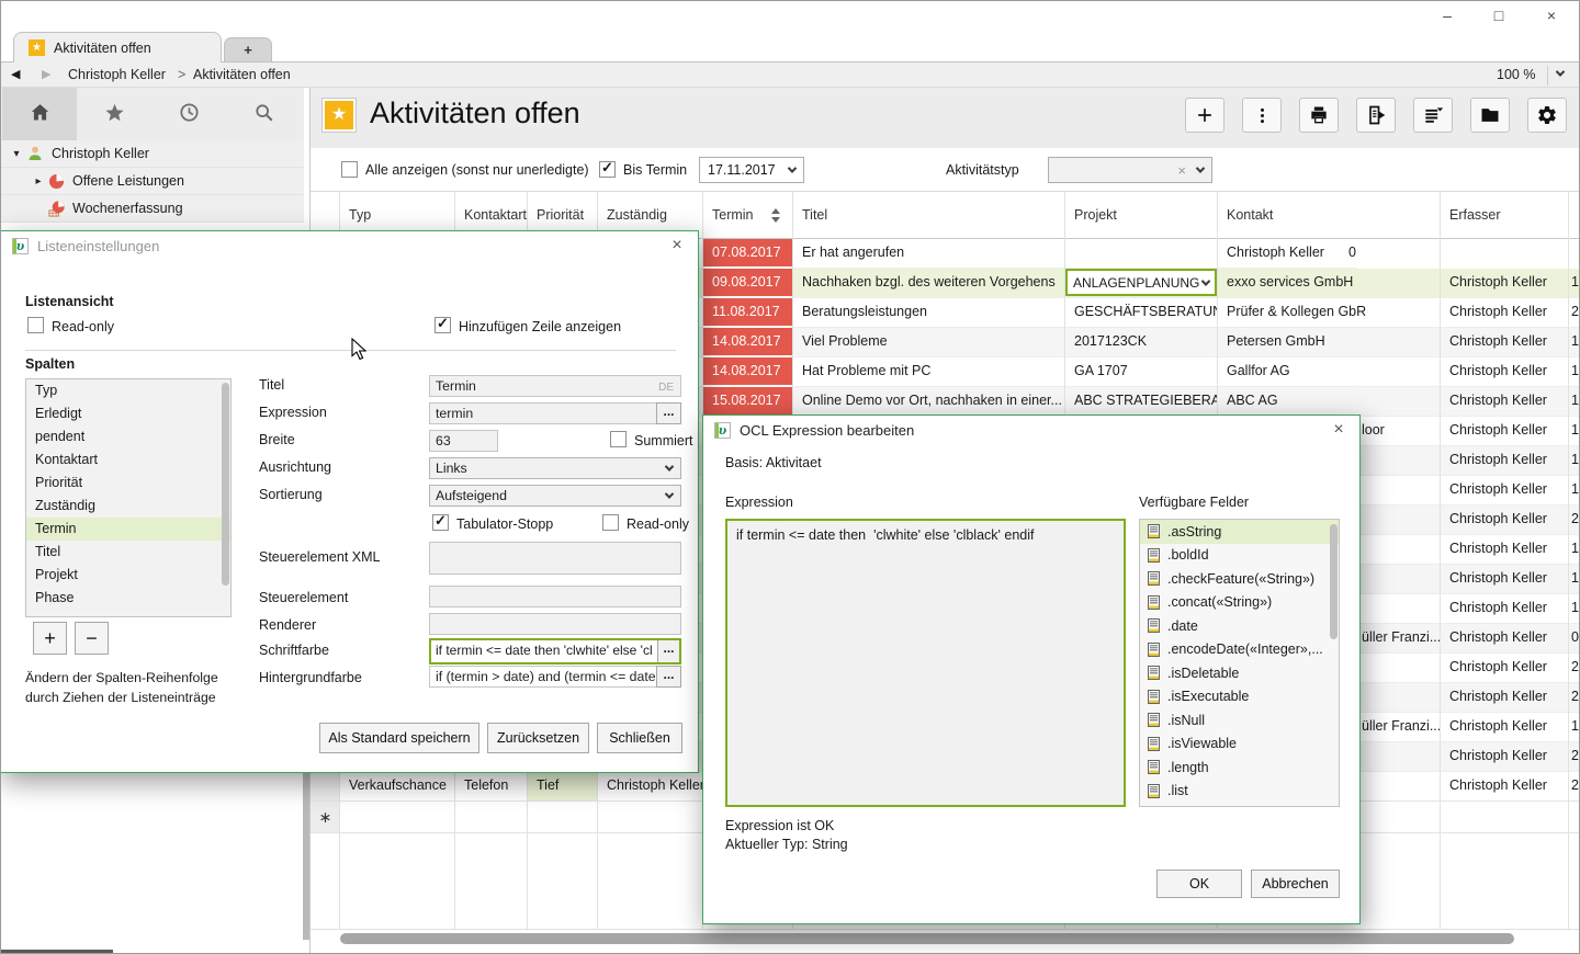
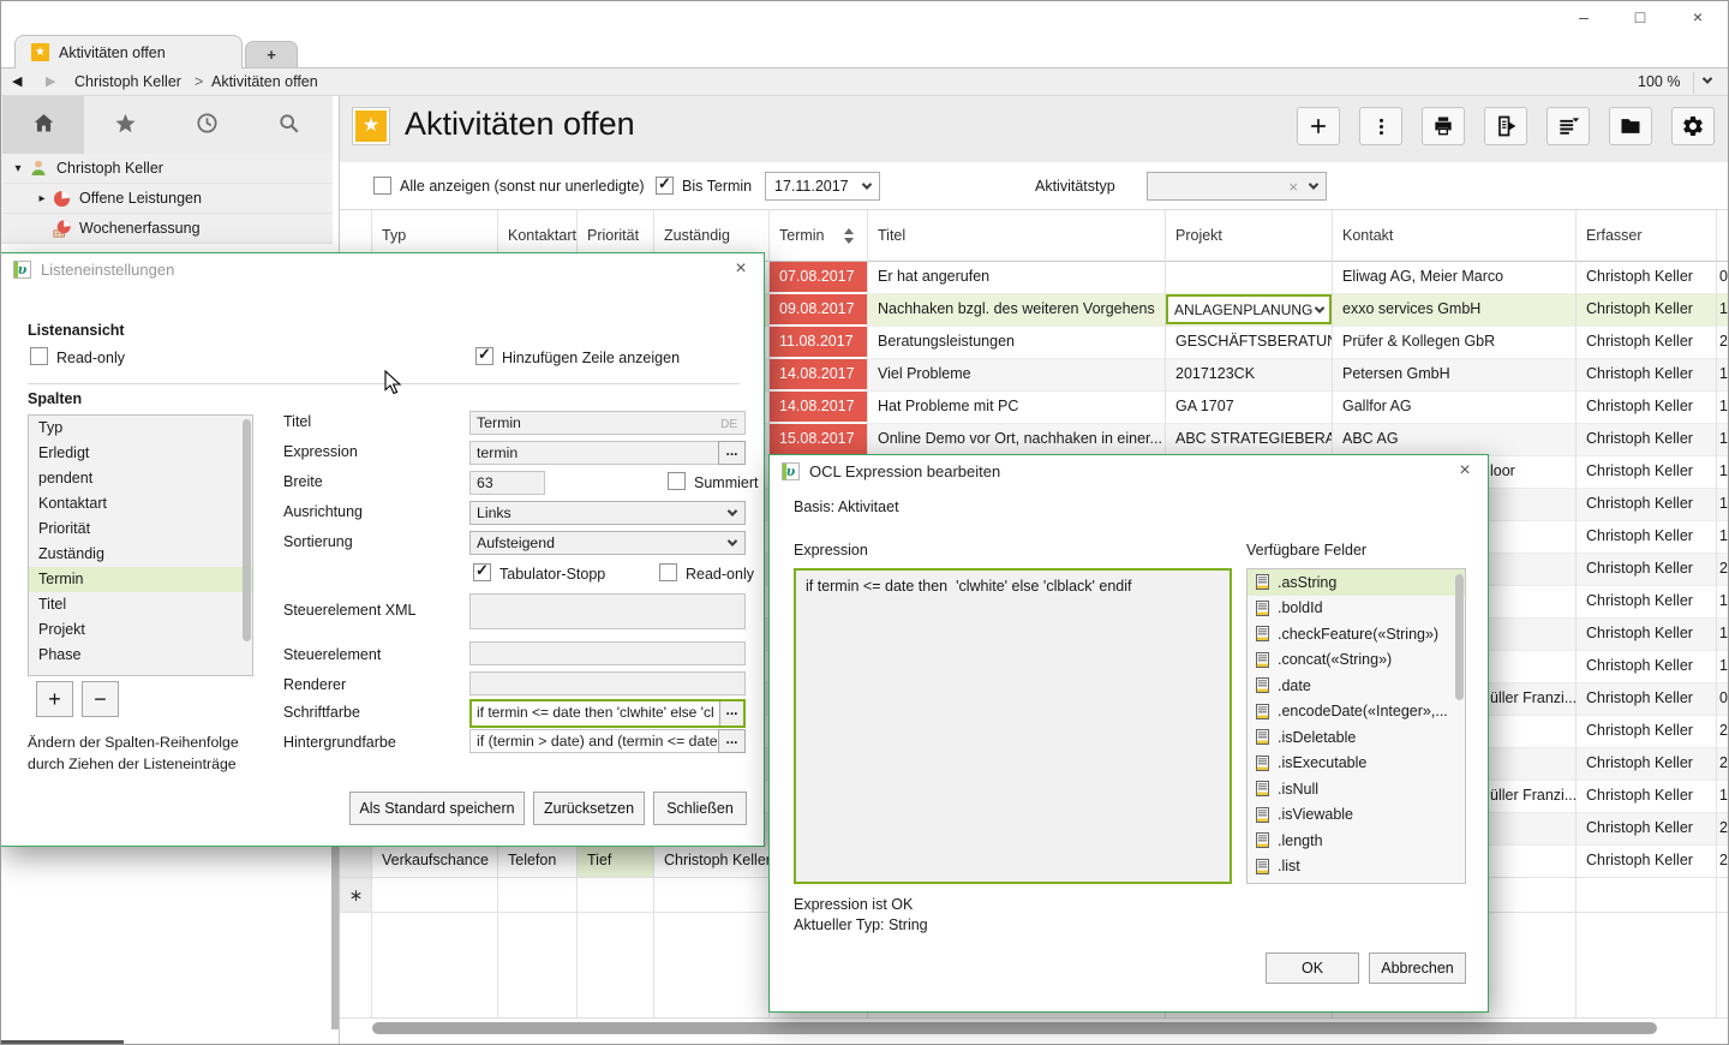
  –
  □
  ×
  ★
  Aktivitäten offen
  +
  ◀
  ▶
  Christoph Keller
  >
  Aktivitäten offen
  100 %
  ▾
  Christoph Keller
  ▸
  Offene Leistungen
  Wochenerfassung
  ★
  Aktivitäten offen
  Alle anzeigen (sonst nur unerledigte)
  Bis Termin
  17.11.2017
  Aktivitätstyp
  ×
  Typ
  Kontaktart
  Priorität
  Zuständig
  Termin
  Titel
  Projekt
  Kontakt
  Erfasser
  07.08.2017
  Er hat angerufen
+ Eliwag AG, Meier Marco
  Christoph Keller
  0
  09.08.2017
  Nachhaken bzgl. des weiteren Vorgehens
  ANLAGENPLANUNG
  exxo services GmbH
  Christoph Keller
  1
  11.08.2017
  Beratungsleistungen
  GESCHÄFTSBERATU
  Prüfer & Kollegen GbR
  Christoph Keller
  2
  14.08.2017
  Viel Probleme
  2017123CK
  Petersen GmbH
  Christoph Keller
  1
  14.08.2017
  Hat Probleme mit PC
  GA 1707
  Gallfor AG
  Christoph Keller
  1
  15.08.2017
  Online Demo vor Ort, nachhaken in einer...
  ABC STRATEGIEBERA
  ABC AG
  Christoph Keller
  1
  loor
  Christoph Keller
  1
  Christoph Keller
  1
  Christoph Keller
  1
  Christoph Keller
  2
  Christoph Keller
  1
  Christoph Keller
  1
  Christoph Keller
  1
  üller Franzi..
  Christoph Keller
  0
  Christoph Keller
  2
  Christoph Keller
  2
  üller Franzi..
  Christoph Keller
  1
  Christoph Keller
  2
  Verkaufschance
  Telefon
  Tief
  Christoph Kelle
  Christoph Keller
  2
  ∗
  υ
  Listeneinstellungen
  ×
  Listenansicht
  Read-only
  Hinzufügen Zeile anzeigen
  Spalten
  Typ
  Erledigt
  pendent
  Kontaktart
  Priorität
  Zuständig
  Termin
  Titel
  Projekt
  Phase
  +
  −
  Ändern der Spalten-Reihenfolge
  durch Ziehen der Listeneinträge
  Titel
  Termin
  DE
  Expression
  termin
  ...
  Breite
  63
  Summiert
  Ausrichtung
  Links
  Sortierung
  Aufsteigend
  Tabulator-Stopp
  Read-only
  Steuerelement XML
  Steuerelement
  Renderer
  Schriftfarbe
  if termin <= date then 'clwhite' else 'cl
  ...
  Hintergrundfarbe
  if (termin > date) and (termin <= date
  ...
  Als Standard speichern
  Zurücksetzen
  Schließen
  υ
  OCL Expression bearbeiten
  ×
  Basis: Aktivitaet
  Expression
  Verfügbare Felder
  if termin <= date then 'clwhite' else 'clblack' endif
  .asString
  .boldId
  .checkFeature(«String»)
  .concat(«String»)
  .date
  .encodeDate(«Integer»,...
  .isDeletable
  .isExecutable
  .isNull
  .isViewable
  .length
  .list
  Expression ist OK
  Aktueller Typ: String
  OK
  Abbrechen
